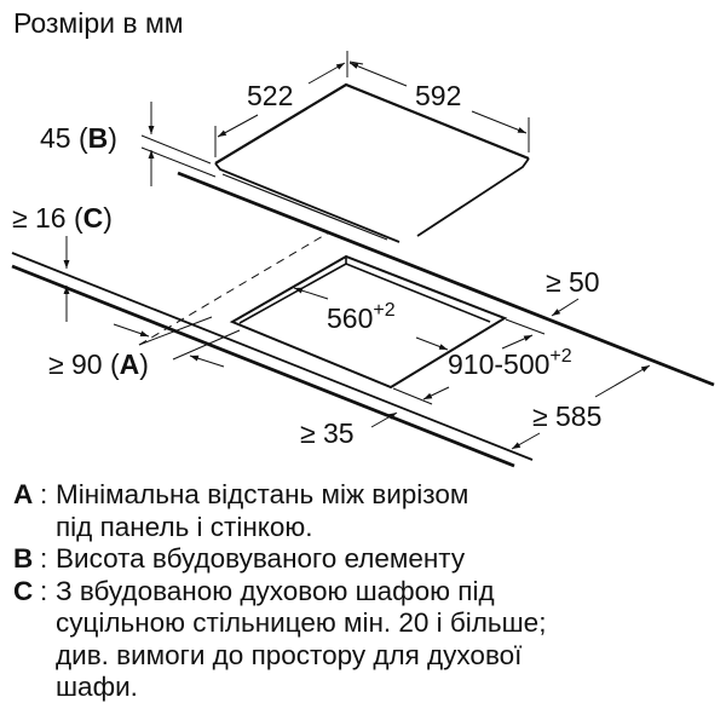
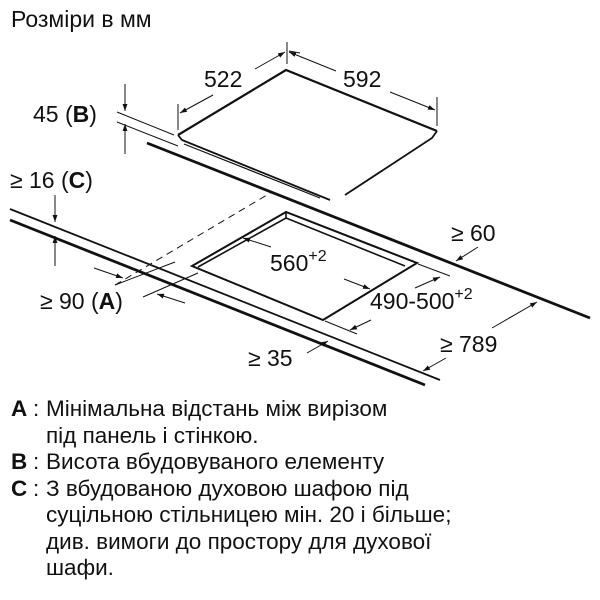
  Розміри в мм
  522
  592
  45 (B)
  ≥ 16 (C)
  ≥ 90 (A)
  560+2
- 910-500+2
+ 490-500+2
- ≥ 50
+ ≥ 60
- ≥ 585
+ ≥ 789
  ≥ 35
  A
  :
  Мінімальна відстань між вирізом
  під панель і стінкою.
  B
  :
  Висота вбудовуваного елементу
  C
  :
  З вбудованою духовою шафою під
  суцільною стільницею мін. 20 і більше;
  див. вимоги до простору для духової
  шафи.
